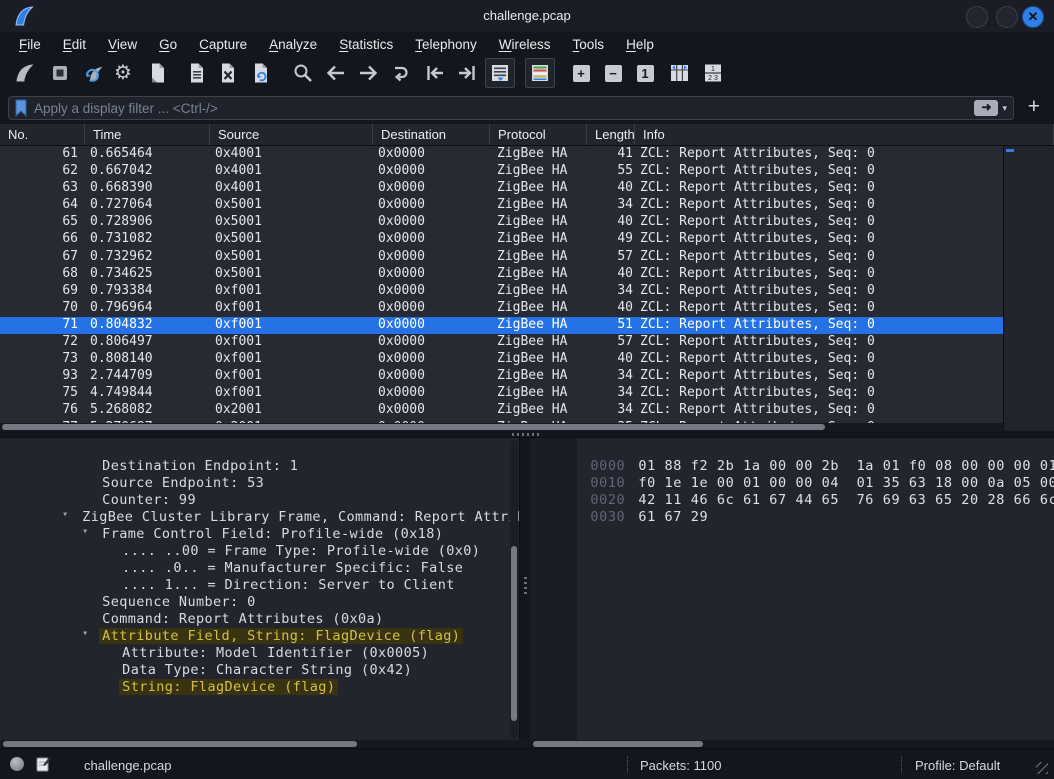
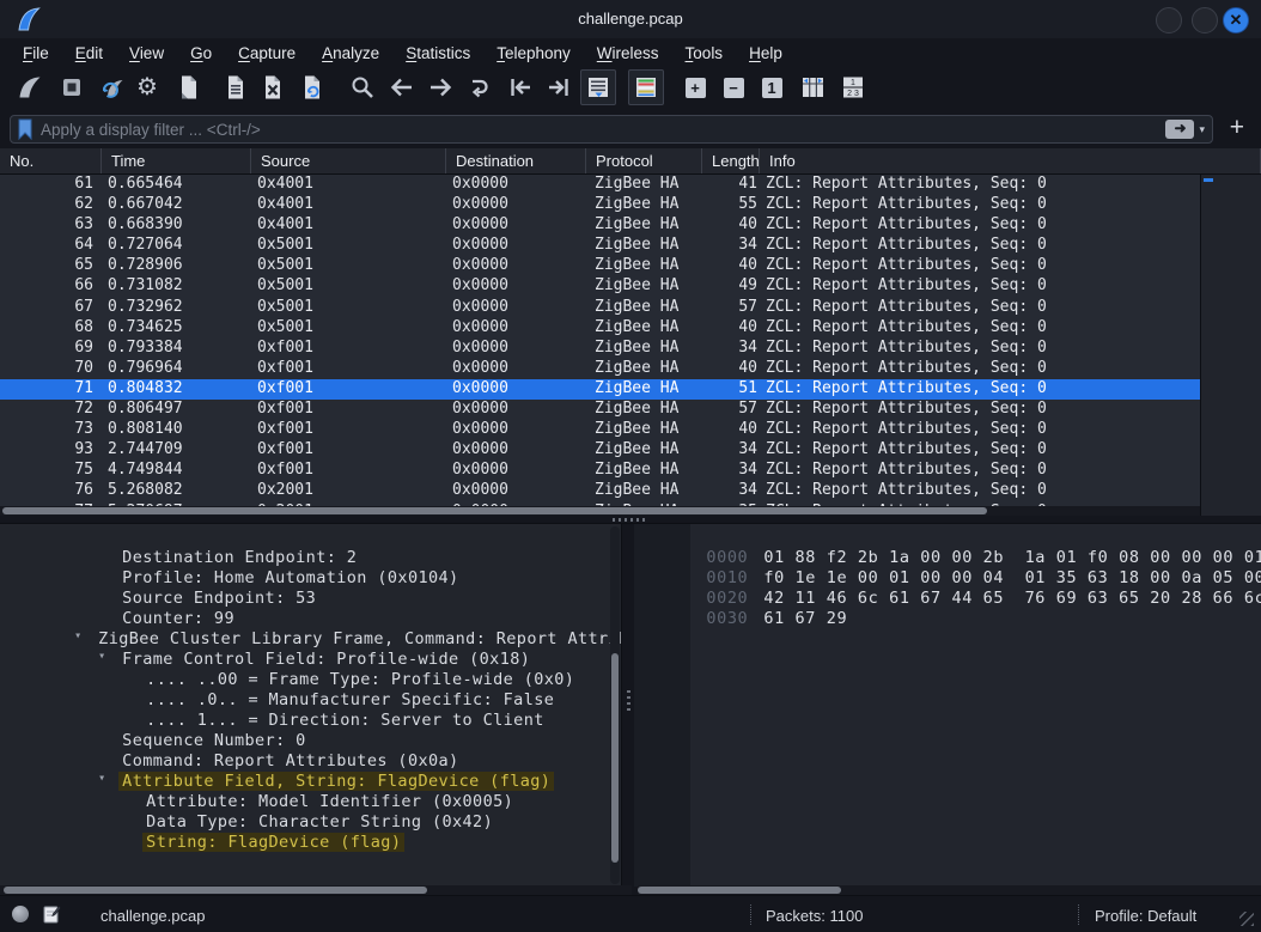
  challenge.pcap
  ✕
  File
  Edit
  View
  Go
  Capture
  Analyze
  Statistics
  Telephony
  Wireless
  Tools
  Help
  ⚙
  +
  −
  1
  Apply a display filter ... <Ctrl-/>
  ➜
  ▾
  +
  No.
  Time
  Source
  Destination
  Protocol
  Length
  Info
  61
  0.665464
  0x4001
  0x0000
  ZigBee HA
  41
  ZCL: Report Attributes, Seq: 0
  62
  0.667042
  0x4001
  0x0000
  ZigBee HA
  55
  ZCL: Report Attributes, Seq: 0
  63
  0.668390
  0x4001
  0x0000
  ZigBee HA
  40
  ZCL: Report Attributes, Seq: 0
  64
  0.727064
  0x5001
  0x0000
  ZigBee HA
  34
  ZCL: Report Attributes, Seq: 0
  65
  0.728906
  0x5001
  0x0000
  ZigBee HA
  40
  ZCL: Report Attributes, Seq: 0
  66
  0.731082
  0x5001
  0x0000
  ZigBee HA
  49
  ZCL: Report Attributes, Seq: 0
  67
  0.732962
  0x5001
  0x0000
  ZigBee HA
  57
  ZCL: Report Attributes, Seq: 0
  68
  0.734625
  0x5001
  0x0000
  ZigBee HA
  40
  ZCL: Report Attributes, Seq: 0
  69
  0.793384
  0xf001
  0x0000
  ZigBee HA
  34
  ZCL: Report Attributes, Seq: 0
  70
  0.796964
  0xf001
  0x0000
  ZigBee HA
  40
  ZCL: Report Attributes, Seq: 0
  71
  0.804832
  0xf001
  0x0000
  ZigBee HA
  51
  ZCL: Report Attributes, Seq: 0
  72
  0.806497
  0xf001
  0x0000
  ZigBee HA
  57
  ZCL: Report Attributes, Seq: 0
  73
  0.808140
  0xf001
  0x0000
  ZigBee HA
  40
  ZCL: Report Attributes, Seq: 0
  93
  2.744709
  0xf001
  0x0000
  ZigBee HA
  34
  ZCL: Report Attributes, Seq: 0
  75
  4.749844
  0xf001
  0x0000
  ZigBee HA
  34
  ZCL: Report Attributes, Seq: 0
  76
  5.268082
  0x2001
  0x0000
  ZigBee HA
  34
  ZCL: Report Attributes, Seq: 0
- Destination Endpoint: 1
+ Destination Endpoint: 2
+ Profile: Home Automation (0x0104)
  Source Endpoint: 53
  Counter: 99
  ▾
  ZigBee Cluster Library Frame, Command: Report Attr
  ▾
  Frame Control Field: Profile-wide (0x18)
  .... ..00 = Frame Type: Profile-wide (0x0)
  .... .0.. = Manufacturer Specific: False
  .... 1... = Direction: Server to Client
  Sequence Number: 0
  Command: Report Attributes (0x0a)
  ▾
  Attribute Field, String: FlagDevice (flag)
  Attribute: Model Identifier (0x0005)
  Data Type: Character String (0x42)
  String: FlagDevice (flag)
  0000 01 88 f2 2b 1a 00 00 2b 1a 01 f0 08 00 00 00 01
  0010 f0 1e 1e 00 01 00 00 04 01 35 63 18 00 0a 05 00
  0020 42 11 46 6c 61 67 44 65 76 69 63 65 20 28 66 6c
  0030 61 67 29
  challenge.pcap
  Packets: 1100
  Profile: Default
